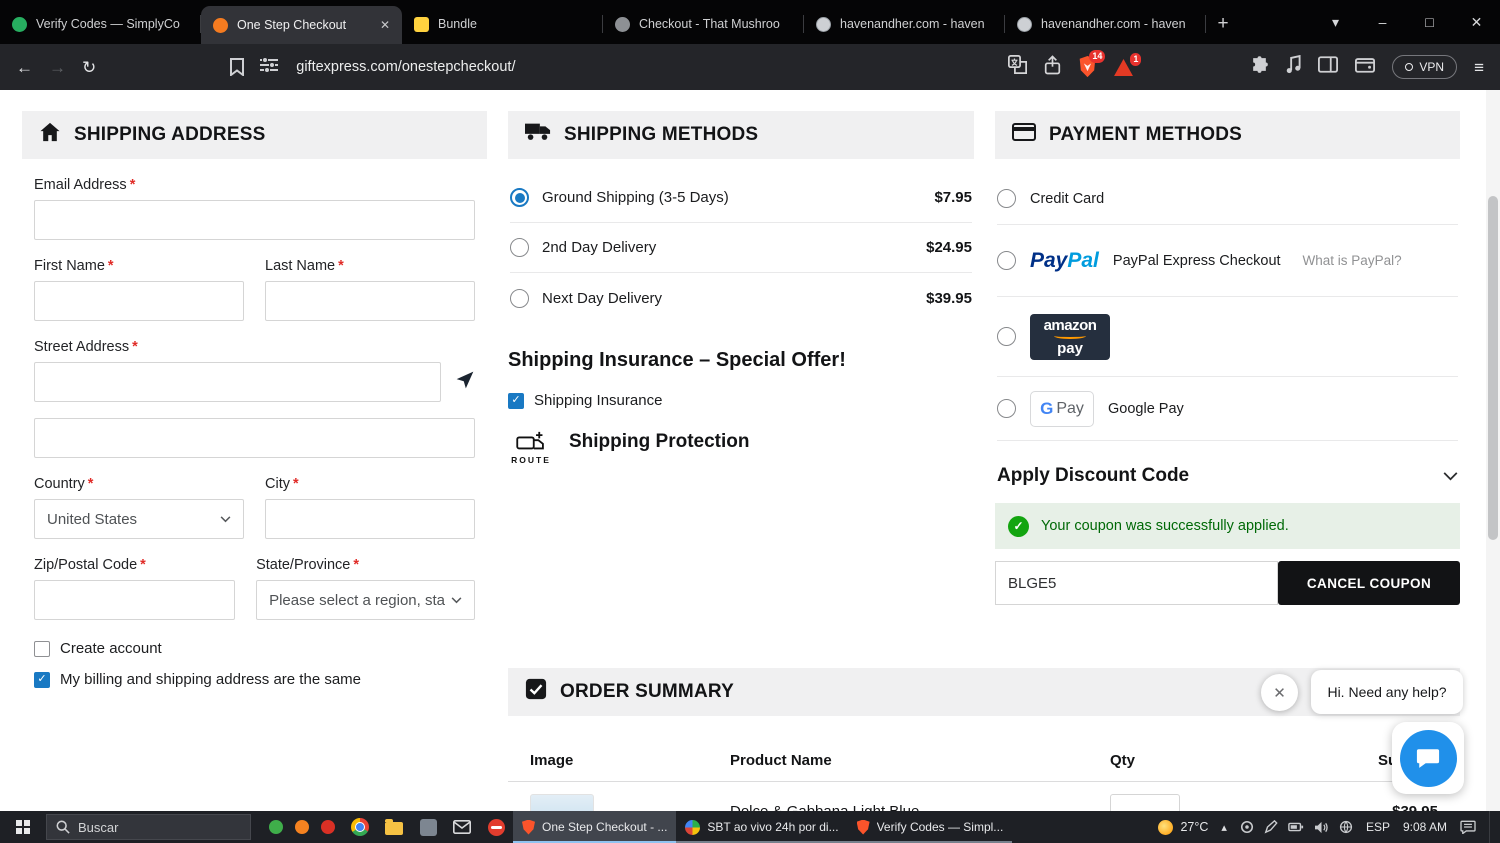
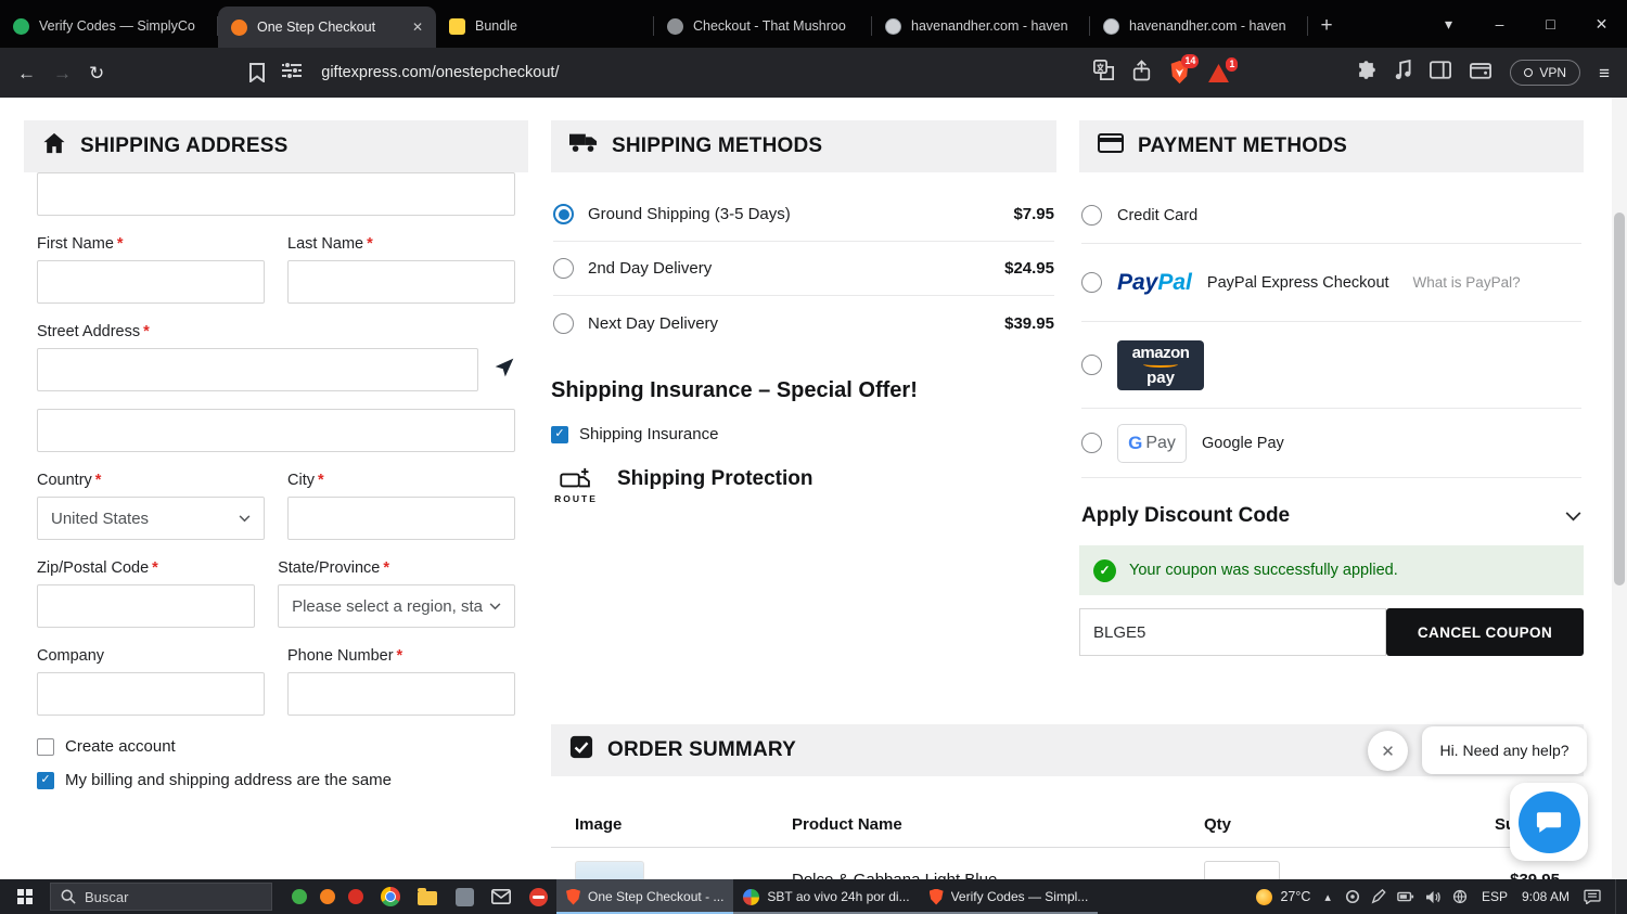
  Verify Codes — SimplyCo
  One Step Checkout
  ✕
  Bundle
  Checkout - That Mushroo
  havenandher.com - haven
  havenandher.com - haven
  +
  ▾
  –
  □
  ✕
  ←
  →
  ↻
  giftexpress.com/onestepcheckout/
  14
  1
  VPN
  ≡
  SHIPPING ADDRESS
- Email Address *
  First Name *
  Last Name *
  Street Address *
  Country *
  United States
  City *
  Zip/Postal Code *
  State/Province *
  Please select a region, sta
+ Company
+ Phone Number *
  Create account
  ✓
  My billing and shipping address are the same
  SHIPPING METHODS
  Ground Shipping (3-5 Days)
  $7.95
  2nd Day Delivery
  $24.95
  Next Day Delivery
  $39.95
  Shipping Insurance – Special Offer!
  ✓
  Shipping Insurance
  ROUTE
  Shipping Protection
  PAYMENT METHODS
  Credit Card
  Pay
  Pal
  PayPal Express Checkout
  What is PayPal?
  amazon
  pay
  G
  Pay
  Google Pay
  Apply Discount Code
  ✓
  Your coupon was successfully applied.
  BLGE5
  CANCEL COUPON
  ORDER SUMMARY
  Image
  Product Name
  Qty
  ✕
  Hi. Need any help?
  Buscar
  One Step Checkout - ...
  SBT ao vivo 24h por di...
  Verify Codes — Simpl...
  27°C
  ▴
  ESP
  9:08 AM
